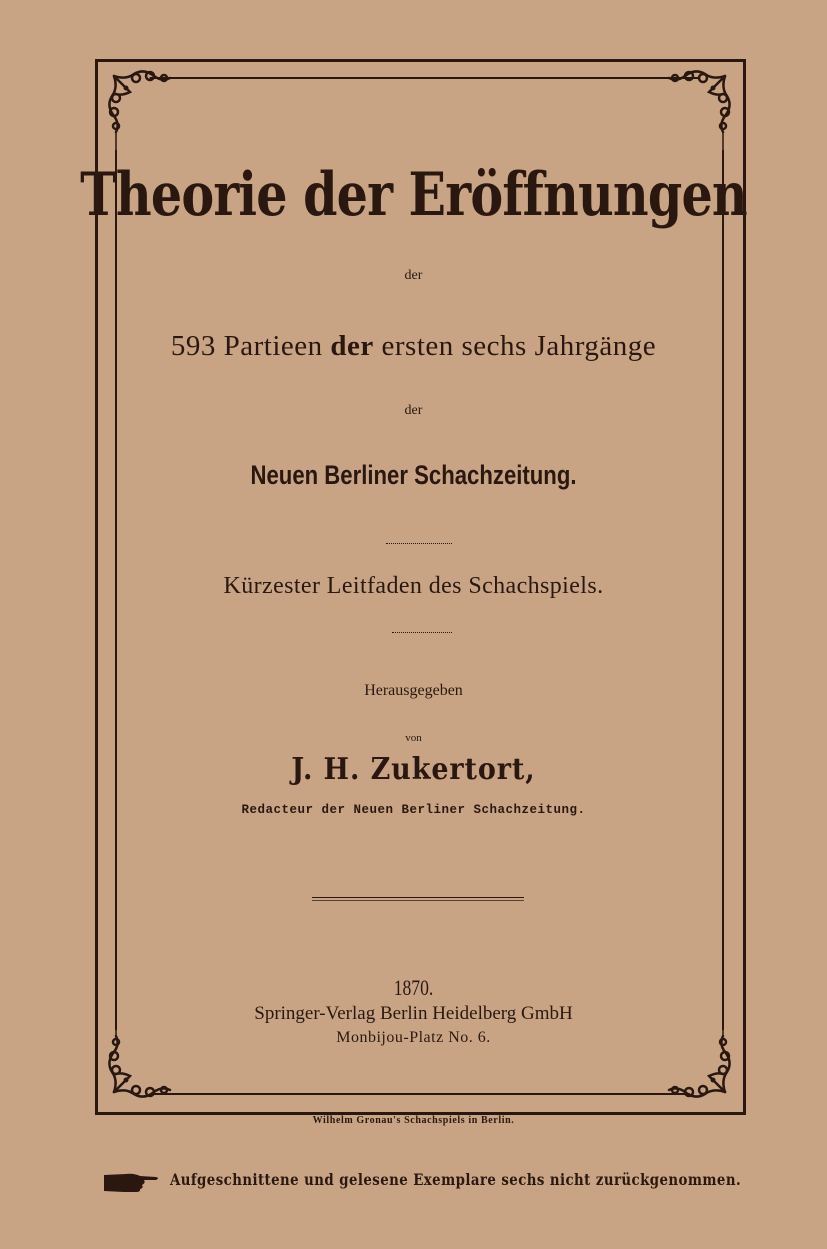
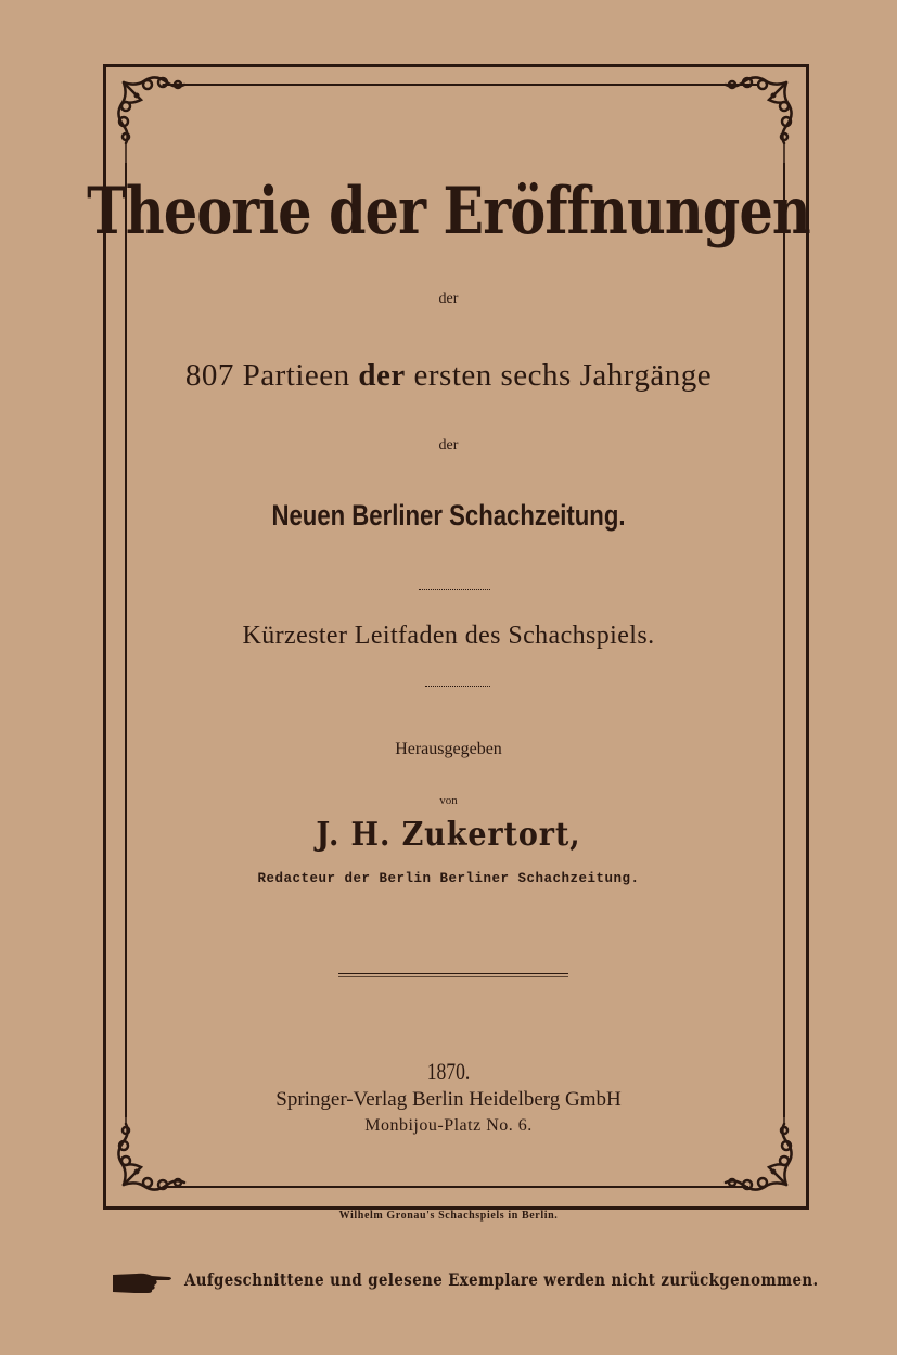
  Theorie der Eröffnungen
  der
- 593 Partieen der ersten sechs Jahrgänge
+ 807 Partieen der ersten sechs Jahrgänge
  der
  Neuen Berliner Schachzeitung.
  Kürzester Leitfaden des Schachspiels.
  Herausgegeben
  von
  J. H. Zukertort,
- Redacteur der Neuen Berliner Schachzeitung.
+ Redacteur der Berlin Berliner Schachzeitung.
  1870.
  Springer-Verlag Berlin Heidelberg GmbH
  Monbijou-Platz No. 6.
  Wilhelm Gronau's Schachspiels in Berlin.
- Aufgeschnittene und gelesene Exemplare sechs nicht zurückgenommen.
+ Aufgeschnittene und gelesene Exemplare werden nicht zurückgenommen.
